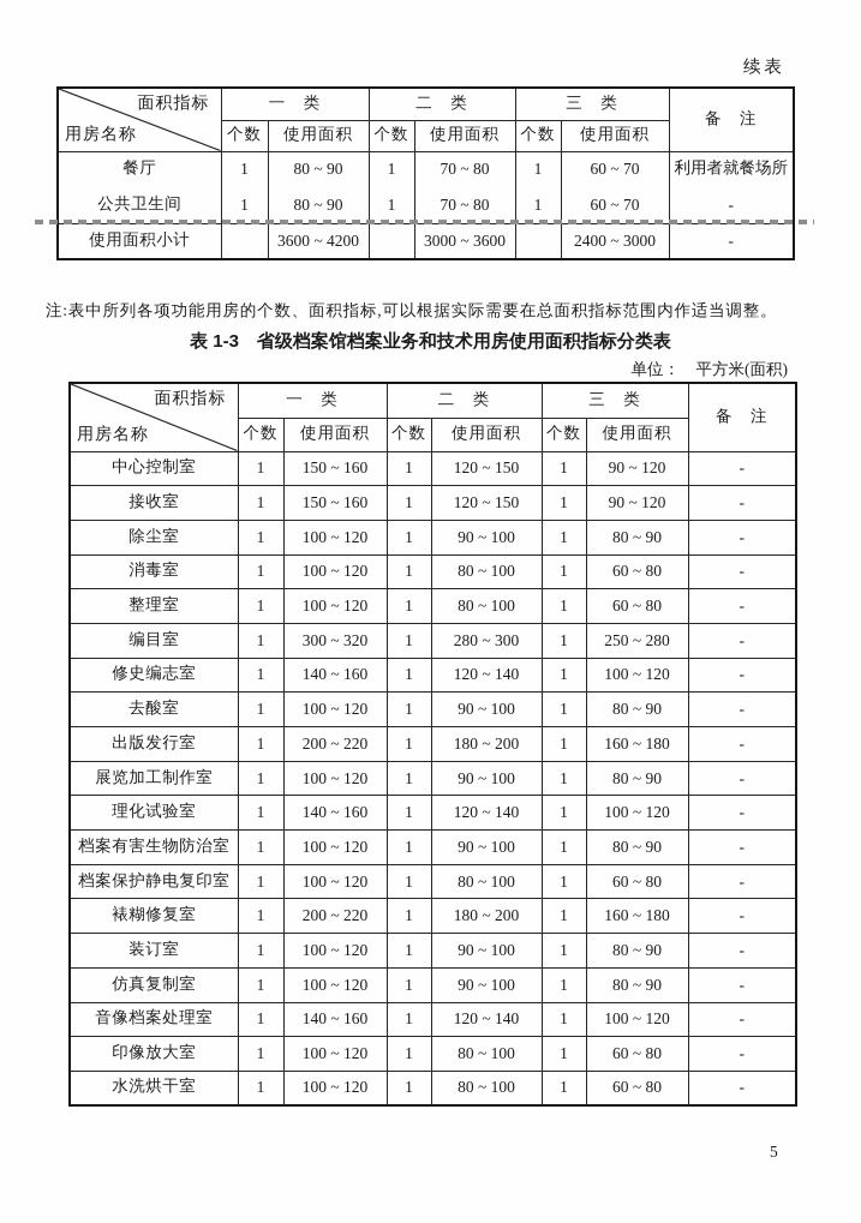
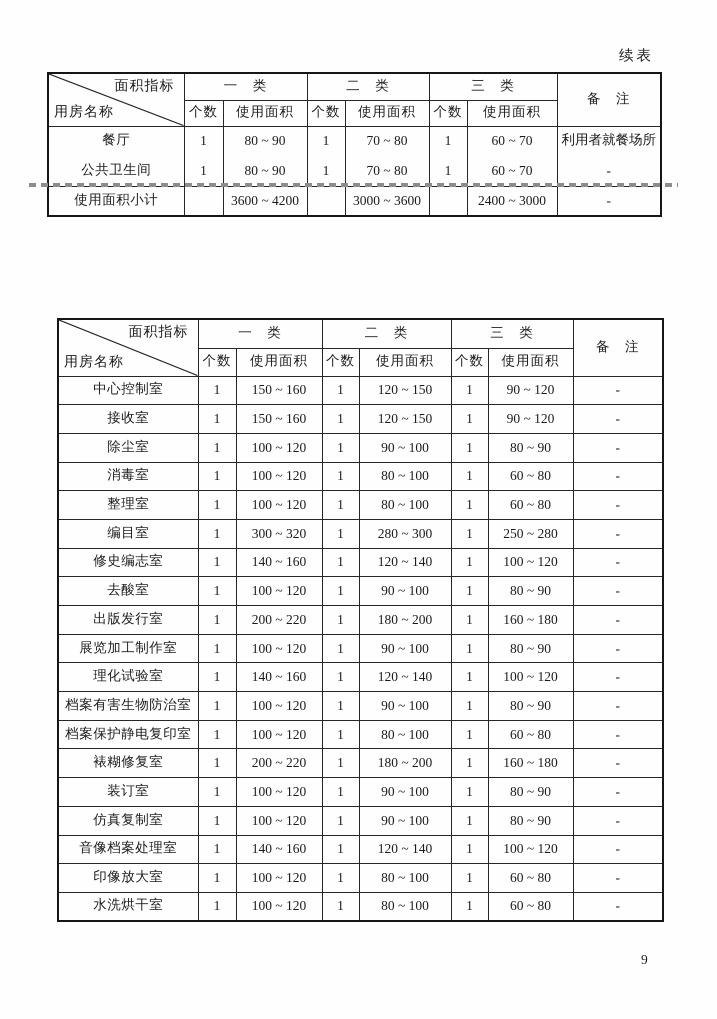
  续表
  面积指标 用房名称	一 类	二 类	三 类	备 注
  个数	使用面积	个数	使用面积	个数	使用面积
  餐厅	1	80 ~ 90	1	70 ~ 80	1	60 ~ 70	利用者就餐场所
  公共卫生间	1	80 ~ 90	1	70 ~ 80	1	60 ~ 70	-
  使用面积小计		3600 ~ 4200		3000 ~ 3600		2400 ~ 3000	-
- 注:表中所列各项功能用房的个数、面积指标,可以根据实际需要在总面积指标范围内作适当调整。
- 表 1-3 省级档案馆档案业务和技术用房使用面积指标分类表
- 单位： 平方米(面积)
  面积指标 用房名称	一 类	二 类	三 类	备 注
  个数	使用面积	个数	使用面积	个数	使用面积
  中心控制室	1	150 ~ 160	1	120 ~ 150	1	90 ~ 120	-
  接收室	1	150 ~ 160	1	120 ~ 150	1	90 ~ 120	-
  除尘室	1	100 ~ 120	1	90 ~ 100	1	80 ~ 90	-
  消毒室	1	100 ~ 120	1	80 ~ 100	1	60 ~ 80	-
  整理室	1	100 ~ 120	1	80 ~ 100	1	60 ~ 80	-
  编目室	1	300 ~ 320	1	280 ~ 300	1	250 ~ 280	-
  修史编志室	1	140 ~ 160	1	120 ~ 140	1	100 ~ 120	-
  去酸室	1	100 ~ 120	1	90 ~ 100	1	80 ~ 90	-
  出版发行室	1	200 ~ 220	1	180 ~ 200	1	160 ~ 180	-
  展览加工制作室	1	100 ~ 120	1	90 ~ 100	1	80 ~ 90	-
  理化试验室	1	140 ~ 160	1	120 ~ 140	1	100 ~ 120	-
  档案有害生物防治室	1	100 ~ 120	1	90 ~ 100	1	80 ~ 90	-
  档案保护静电复印室	1	100 ~ 120	1	80 ~ 100	1	60 ~ 80	-
  裱糊修复室	1	200 ~ 220	1	180 ~ 200	1	160 ~ 180	-
  装订室	1	100 ~ 120	1	90 ~ 100	1	80 ~ 90	-
  仿真复制室	1	100 ~ 120	1	90 ~ 100	1	80 ~ 90	-
  音像档案处理室	1	140 ~ 160	1	120 ~ 140	1	100 ~ 120	-
  印像放大室	1	100 ~ 120	1	80 ~ 100	1	60 ~ 80	-
  水洗烘干室	1	100 ~ 120	1	80 ~ 100	1	60 ~ 80	-
- 5
+ 9
